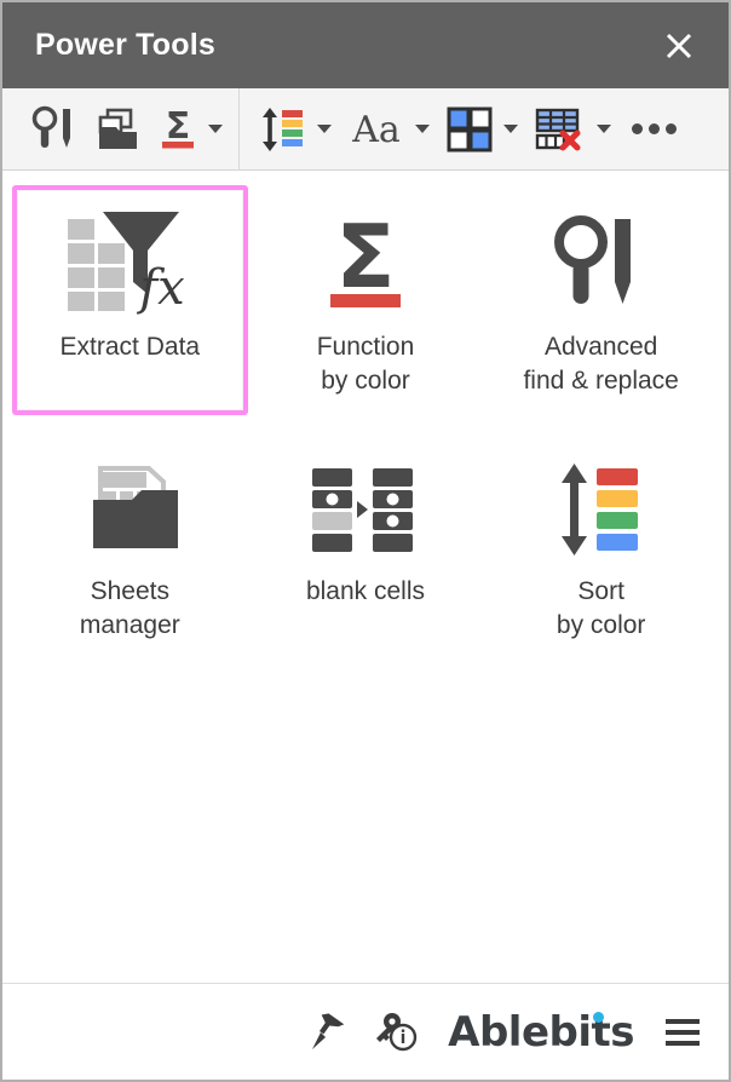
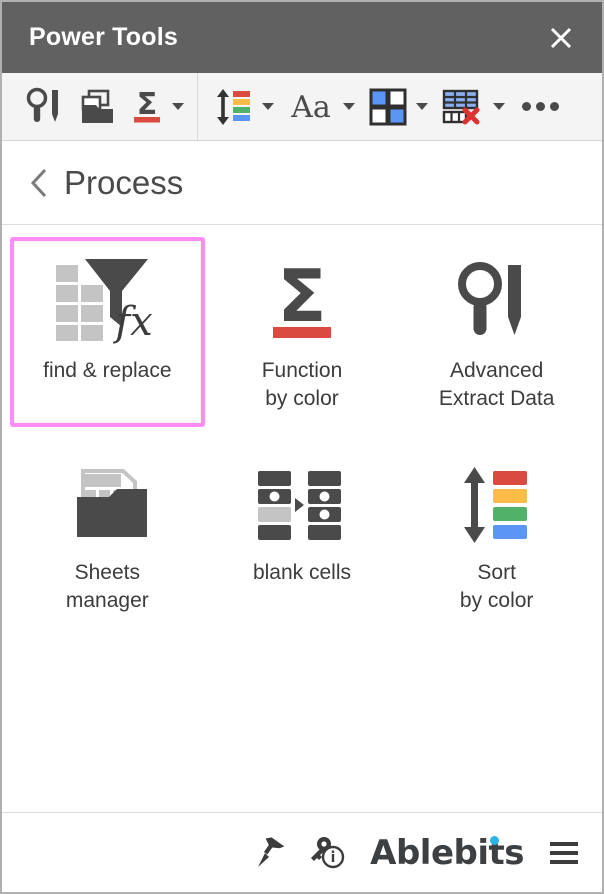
  Power Tools
  Σ
  Aa
+ Process
  fx
- Extract Data
+ find & replace
  Σ
  Function
  by color
  Advanced
- find & replace
+ Extract Data
  Sheets
  manager
  blank cells
  Sort
  by color
  Ablebits
